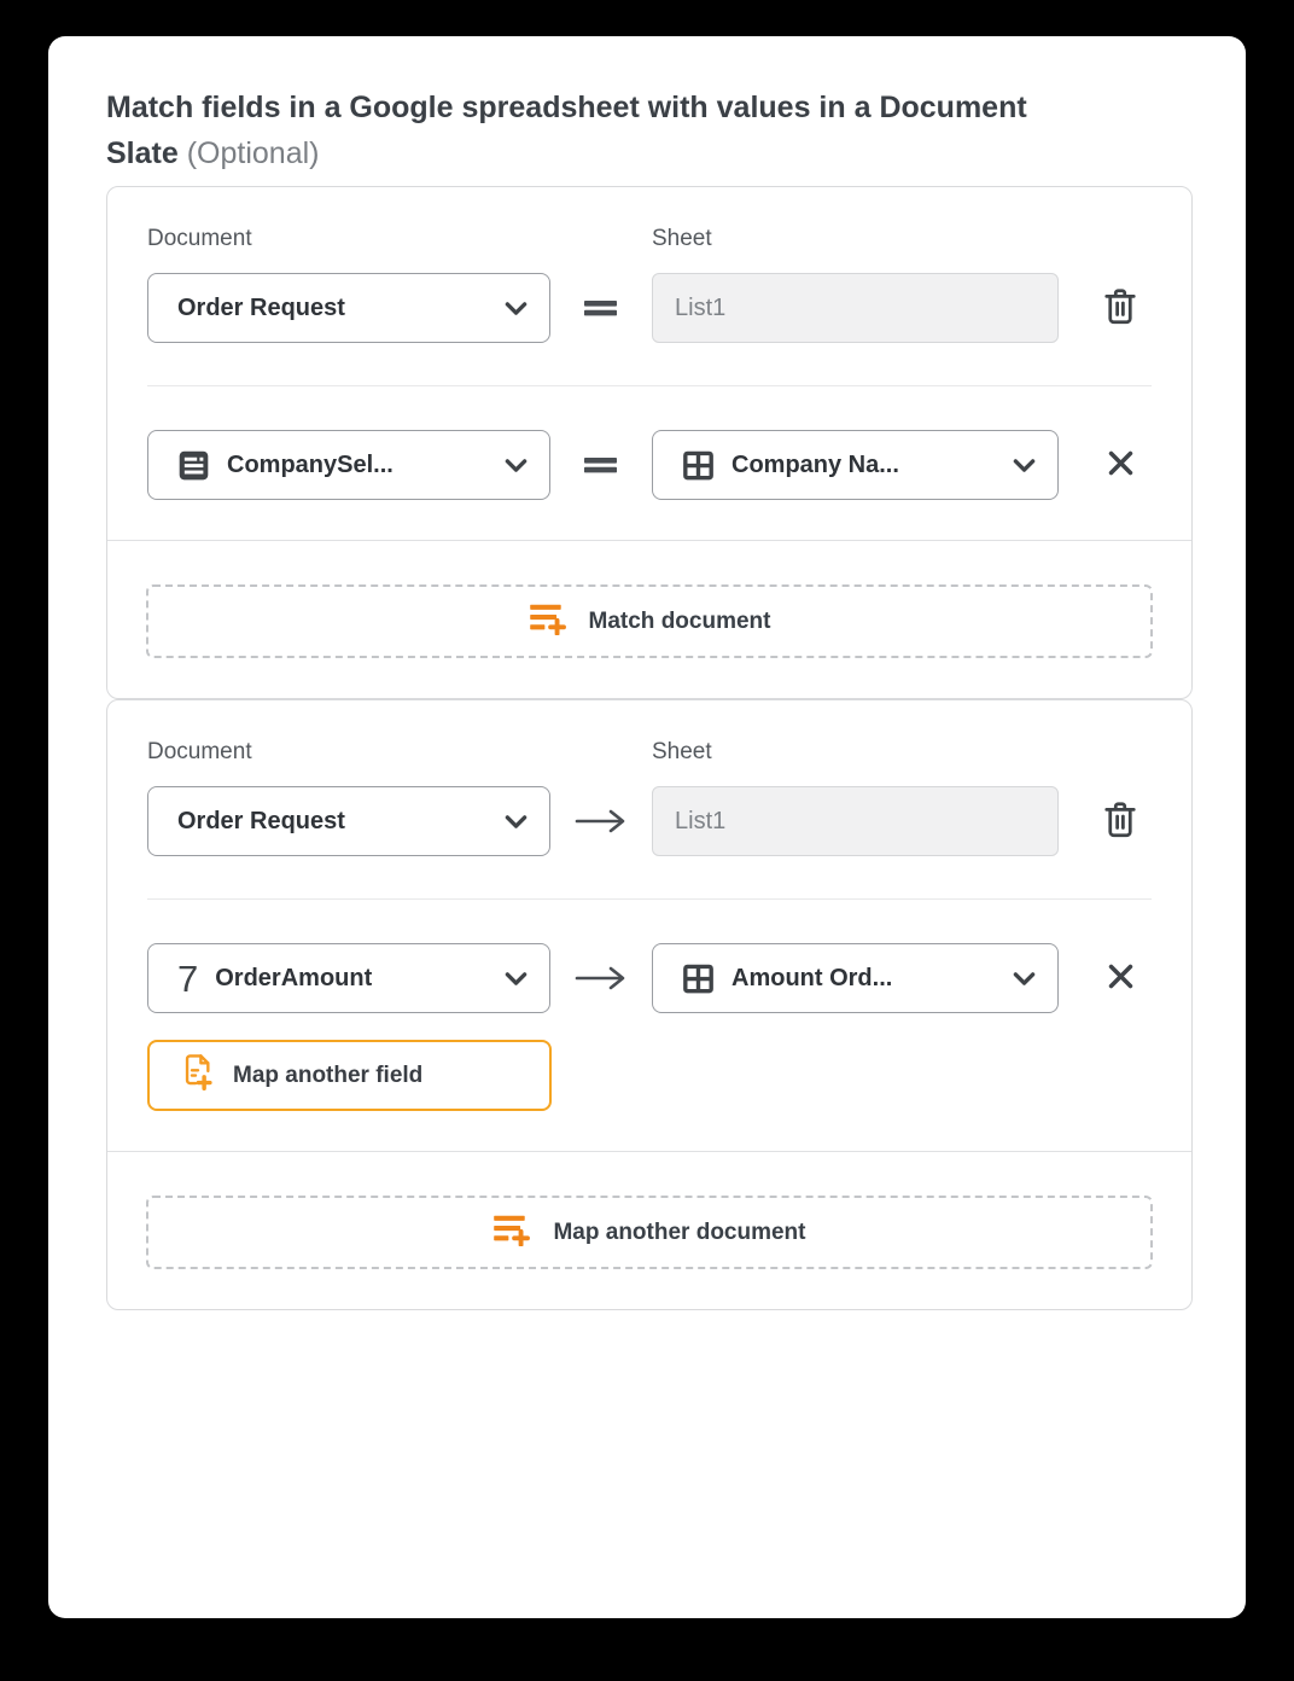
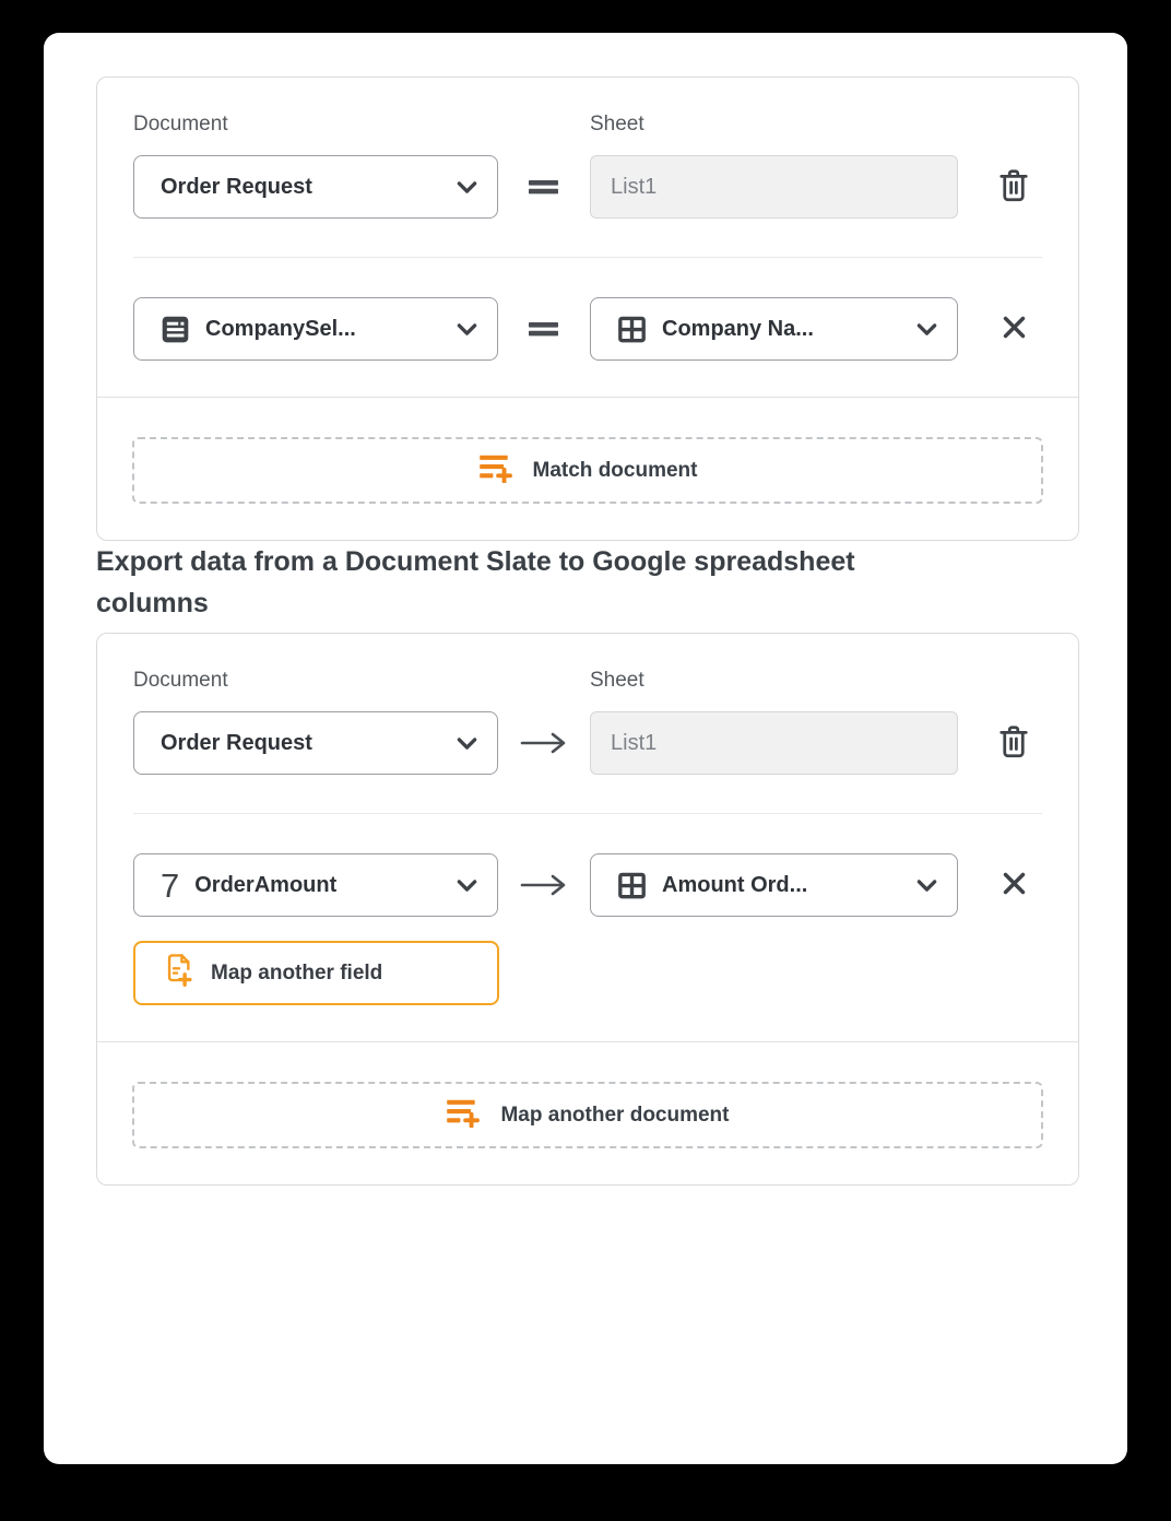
- Match fields in a Google spreadsheet with values in a Document
- Slate (Optional)
  Document
  Sheet
  Order Request
  List1
  CompanySel...
  Company Na...
  Match document
+ Export data from a Document Slate to Google spreadsheet
+ columns
  Document
  Sheet
  Order Request
  List1
  7
  OrderAmount
  Amount Ord...
  Map another field
  Map another document
